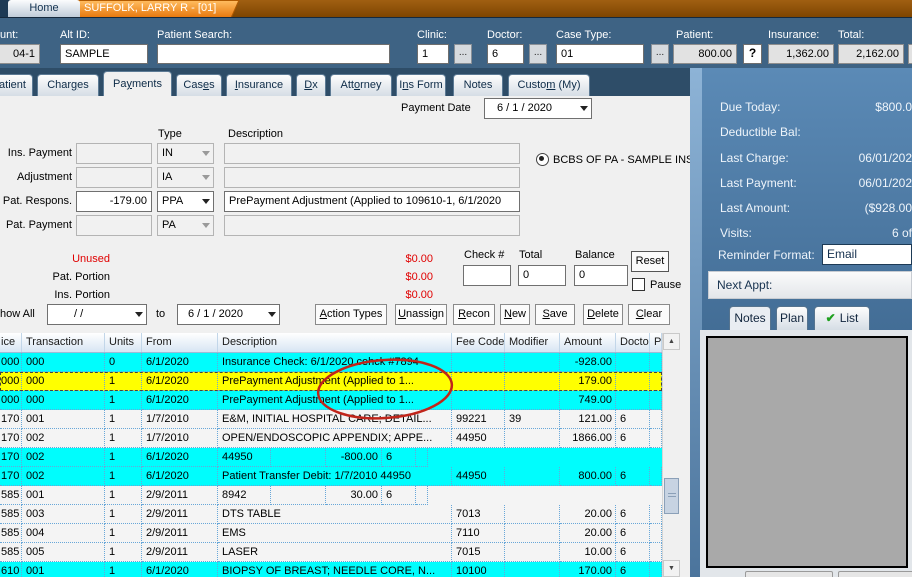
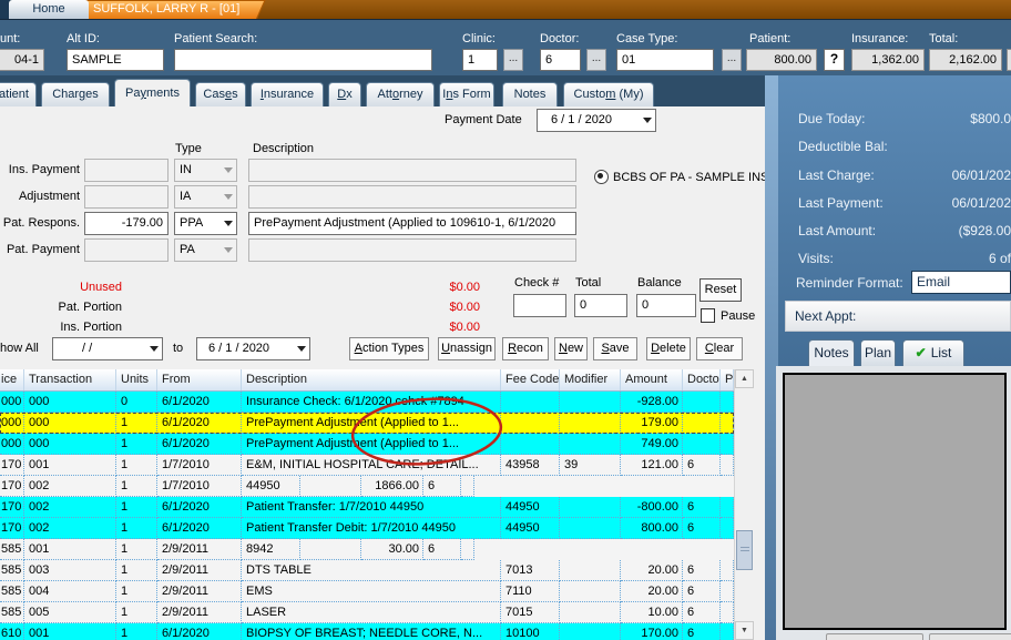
  Home
  SUFFOLK, LARRY R - [01]
  unt:
  04-1
  Alt ID:
  SAMPLE
  Patient Search:
  Clinic:
  1
  ...
  Doctor:
  6
  ...
  Case Type:
  01
  ...
  Patient:
  800.00
  ?
  Insurance:
  1,362.00
  Total:
  2,162.00
  atient
  Charges
  Payments
  Cases
  Insurance
  Dx
  Attorney
  Ins Form
  Notes
  Custom (My)
  Payment Date
  6 / 1 / 2020
  Type
  Description
  Ins. Payment
  IN
  Adjustment
  IA
  Pat. Respons.
  -179.00
  PPA
  PrePayment Adjustment (Applied to 109610-1, 6/1/2020
  Pat. Payment
  PA
  BCBS OF PA - SAMPLE IN
  Unused
  $0.00
  Pat. Portion
  $0.00
  Ins. Portion
  $0.00
  Check #
  Total
  Balance
  0
  0
  Reset
  Pause
  how All
  / /
  to
  6 / 1 / 2020
  Action Types
  Unassign
  Recon
  New
  Save
  Delete
  Clear
  ice
  Transaction
  Units
  From
  Description
  Fee Code
  Modifier
  Amount
  Docto
  P
  000
  000
  0
  6/1/2020
  Insurance Check: 6/1/2020 cck #789
  -928.00
  000
  000
  1
  6/1/2020
  PrePayment Adjustment (Applied to 1...
  179.00
  000
  000
  1
  6/1/2020
  PrePayment Adjustent (Applied to 1...
  749.00
  170
  001
  1
  1/7/2010
  E&M, INITIAL HOSPITAL CAETAIL...
- 99221
+ 43958
  39
  121.00
  6
  170
  002
  1
  1/7/2010
- OPEN/ENDOSCOPIC APPENDIX; APPE...
  44950
  1866.00
  6
  170
  002
  1
  6/1/2020
+ Patient Transfer: 1/7/2010 44950
  44950
  -800.00
  6
  170
  002
  1
  6/1/2020
  Patient Transfer Debit: 1/7/2010 44950
  44950
  800.00
  6
  585
  001
  1
  2/9/2011
  8942
  30.00
  6
  585
  003
  1
  2/9/2011
  DTS TABLE
  7013
  20.00
  6
  585
  004
  1
  2/9/2011
  EMS
  7110
  20.00
  6
  585
  005
  1
  2/9/2011
  LASER
  7015
  10.00
  6
  610
  001
  1
  6/1/2020
  BIOPSY OF BREAST; NEEDLE CORE, N...
  10100
  170.00
  6
  Due Today:
  $800.0
  Deductible Bal:
  Last Charge:
  06/01/202
  Last Payment:
  06/01/202
  Last Amount:
  ($928.00
  Visits:
  6 of
  Reminder Format:
  Email
  Next Appt:
  Notes
  Plan
  ✔ List
